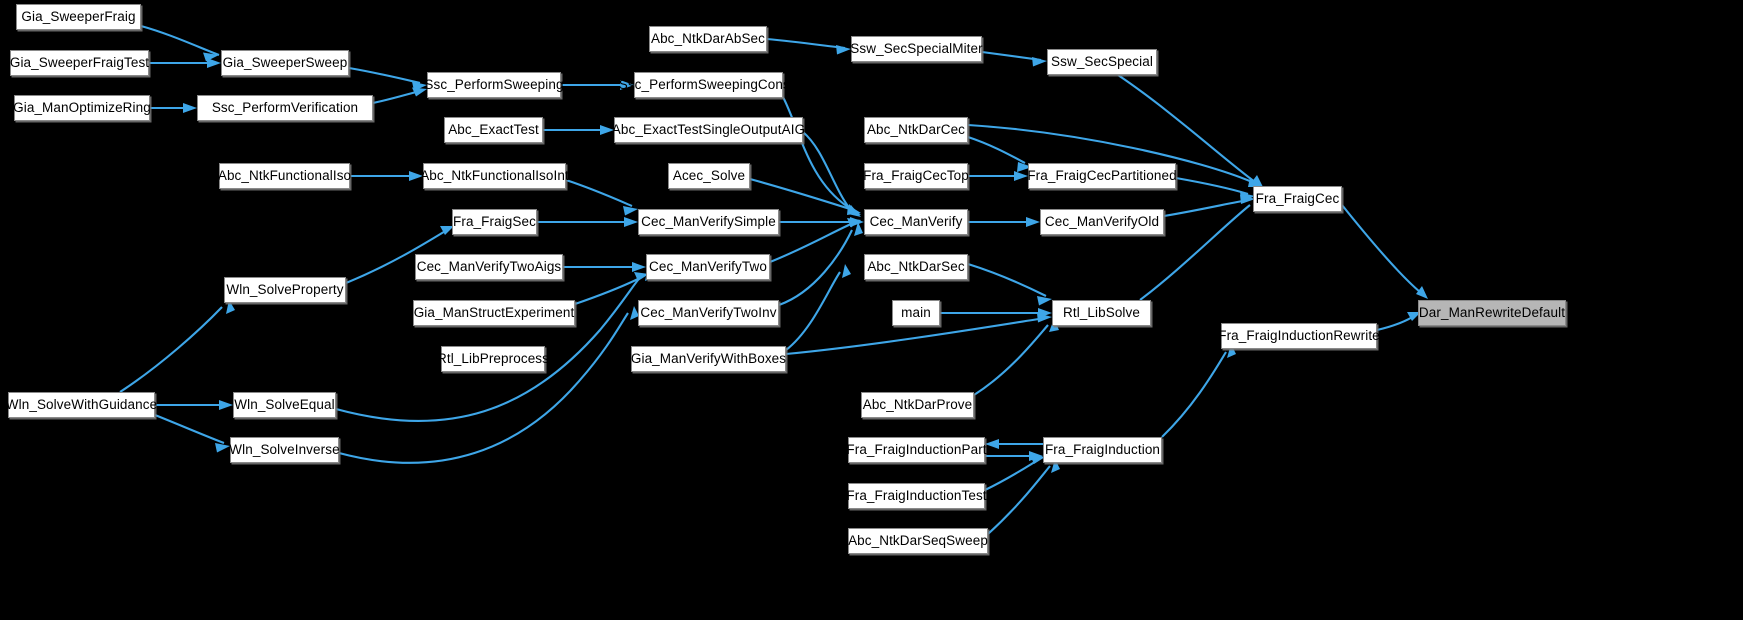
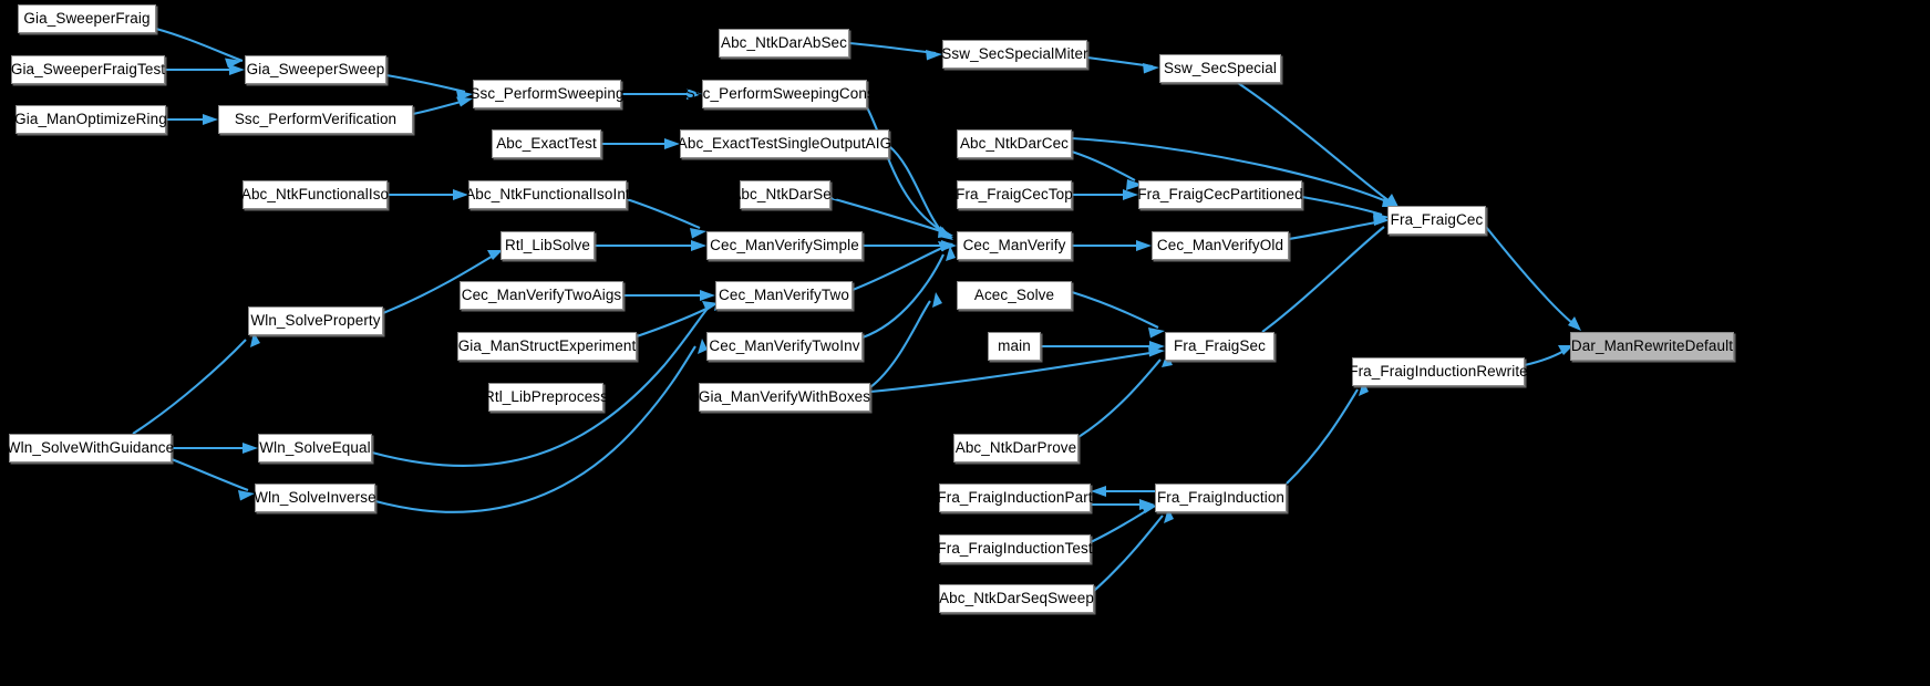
  Gia_SweeperFraig
  Gia_SweeperFraigTest
  Gia_ManOptimizeRing
  Gia_SweeperSweep
  Ssc_PerformVerification
  Ssc_PerformSweeping
  Ssc_PerformSweepingConstr
  Abc_NtkDarAbSec
  Ssw_SecSpecialMiter
  Ssw_SecSpecial
  Abc_ExactTest
  Abc_ExactTestSingleOutputAIG
  Abc_NtkDarCec
  Abc_NtkFunctionalIso
  Abc_NtkFunctionalIsoInt
- Acec_Solve
+ Abc_NtkDarSec
  Fra_FraigCecTop
  Fra_FraigCecPartitioned
  Fra_FraigCec
- Fra_FraigSec
+ Rtl_LibSolve
  Cec_ManVerifySimple
  Cec_ManVerify
  Cec_ManVerifyOld
  Wln_SolveProperty
  Cec_ManVerifyTwoAigs
  Cec_ManVerifyTwo
- Abc_NtkDarSec
+ Acec_Solve
  Gia_ManStructExperiment
  Cec_ManVerifyTwoInv
  main
- Rtl_LibSolve
+ Fra_FraigSec
  Dar_ManRewriteDefault
  Rtl_LibPreprocess
  Gia_ManVerifyWithBoxes
  Fra_FraigInductionRewrite
  Wln_SolveWithGuidance
  Wln_SolveEqual
  Abc_NtkDarProve
  Wln_SolveInverse
  Fra_FraigInductionPart
  Fra_FraigInduction
  Fra_FraigInductionTest
  Abc_NtkDarSeqSweep
